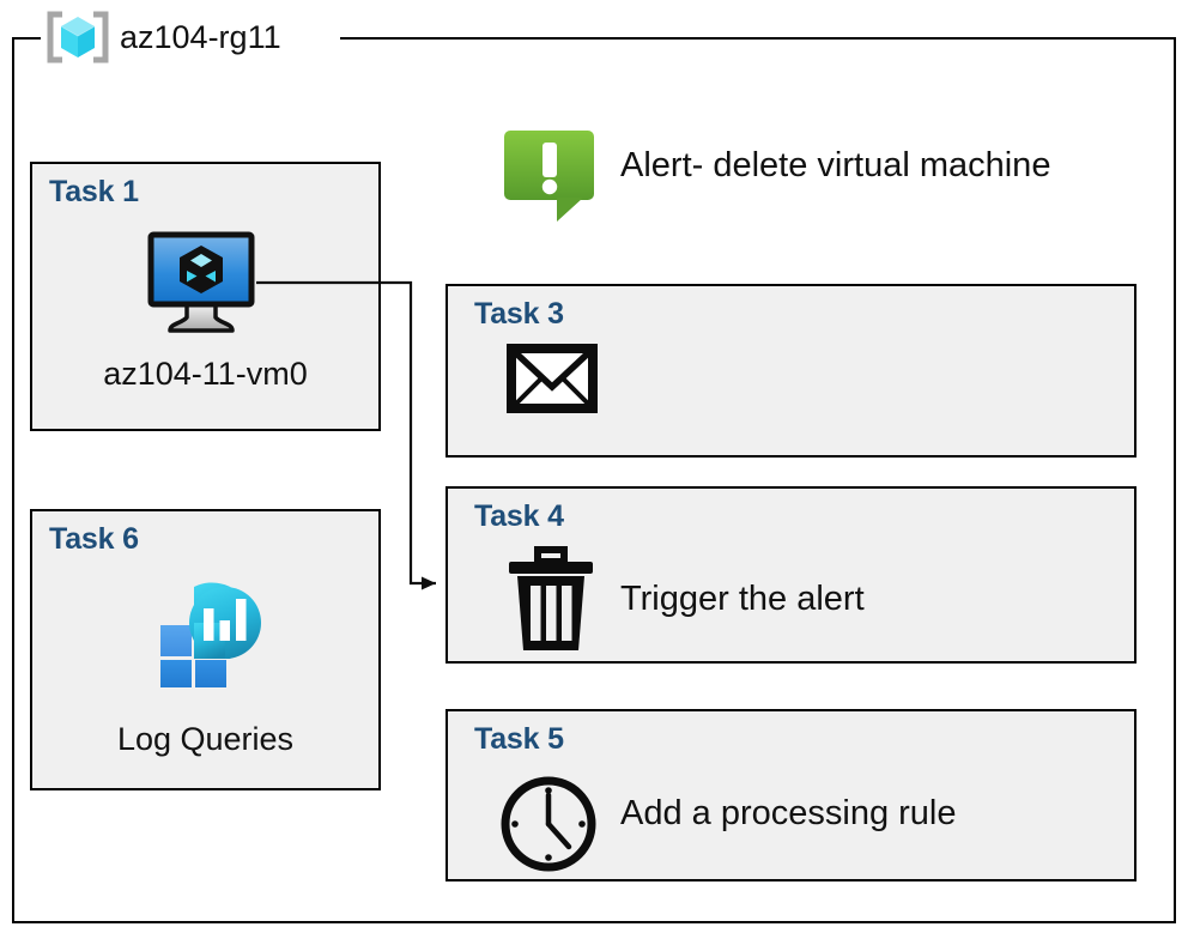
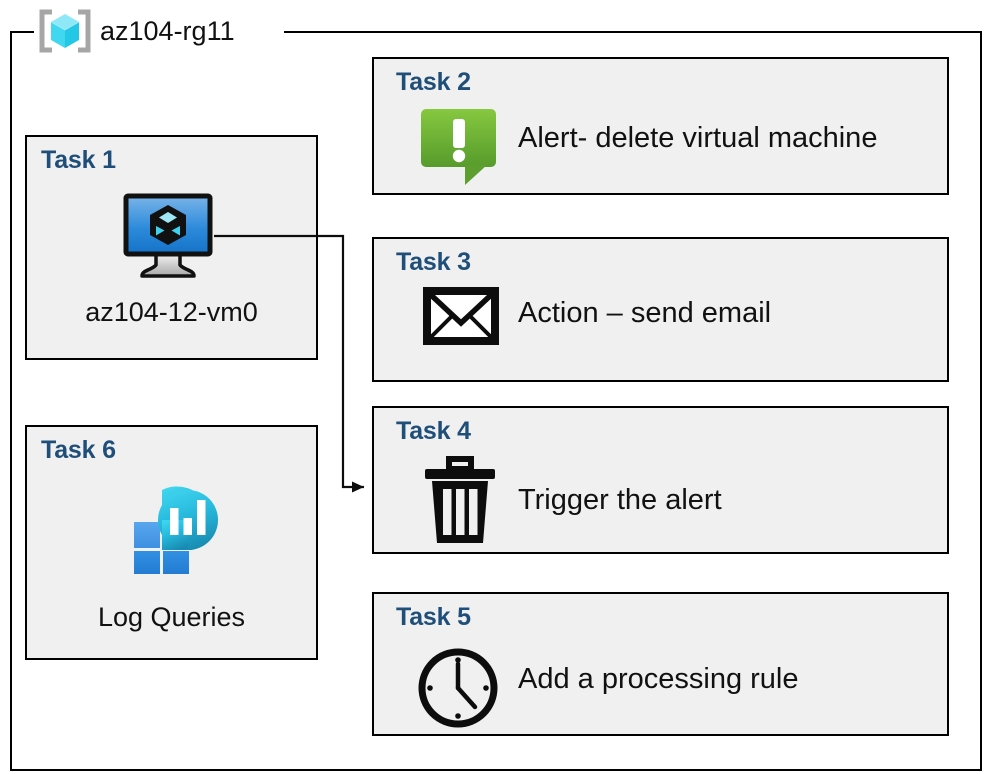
  az104-rg11
  Task 1
- az104-11-vm0
+ az104-12-vm0
  Task 6
  Log Queries
+ Task 2
  Alert- delete virtual machine
  Task 3
+ Action – send email
  Task 4
  Trigger the alert
  Task 5
  Add a processing rule
